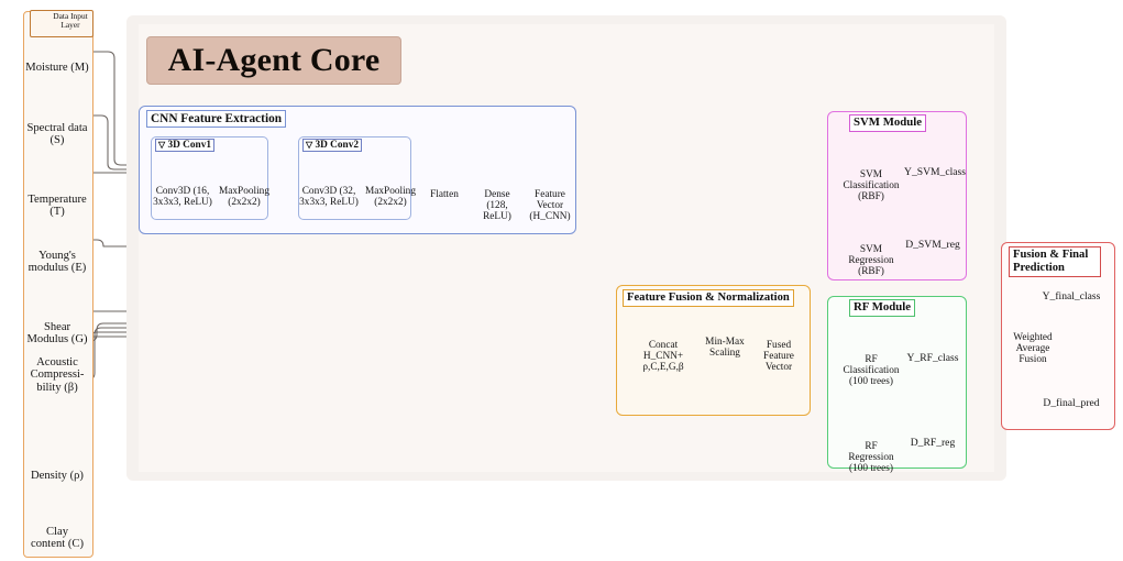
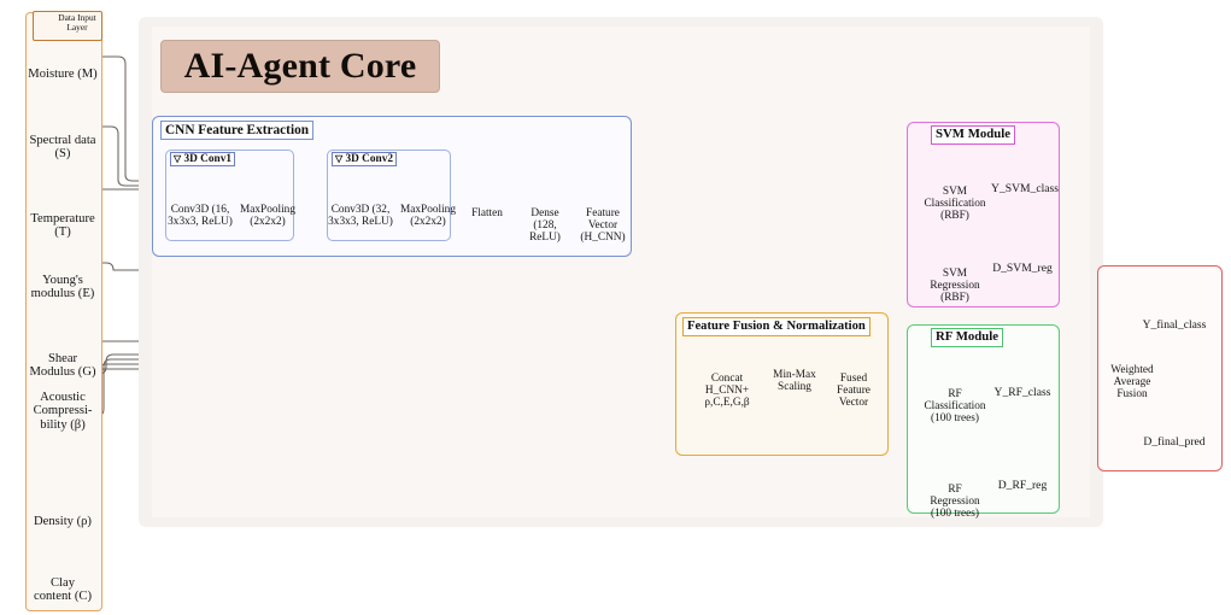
  Data Input Layer
  Moisture (M)
  Spectral data
  (S)
  Temperature
  (T)
  Young's
  modulus (E)
  Shear
  Modulus (G)
  Acoustic
  Compressi-
  bility (β)
  Density (ρ)
  Clay
  content (C)
  AI-Agent Core
  CNN Feature Extraction
  ▽ 3D Conv1
  Conv3D (16,
  3x3x3, ReLU)
  MaxPooling
  (2x2x2)
  ▽ 3D Conv2
  Conv3D (32,
  3x3x3, ReLU)
  MaxPooling
  (2x2x2)
  Flatten
  Dense
  (128,
  ReLU)
  Feature
  Vector
  (H_CNN)
  Feature Fusion & Normalization
  Concat
  H_CNN+
  ρ,C,E,G,β
  Min-Max
  Scaling
  Fused
  Feature
  Vector
  SVM Module
  SVM
  Classification
  (RBF)
  Y_SVM_class
  SVM
  Regression
  (RBF)
  D_SVM_reg
  RF Module
  RF
  Classification
  (100 trees)
  Y_RF_class
  RF
  Regression
  (100 trees)
  D_RF_reg
- Fusion & Final Prediction
  Weighted
  Average
  Fusion
  Y_final_class
  D_final_pred
